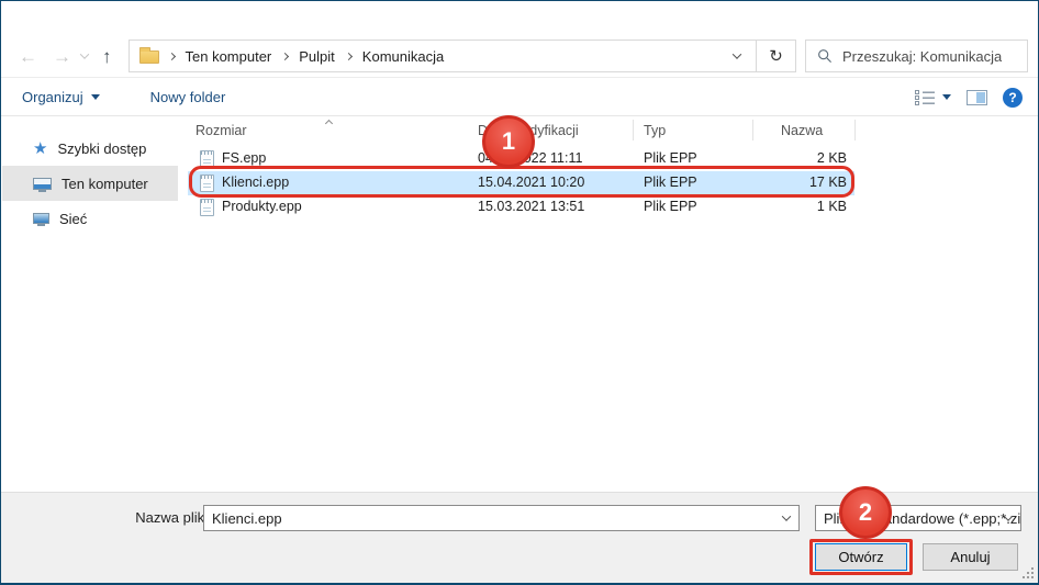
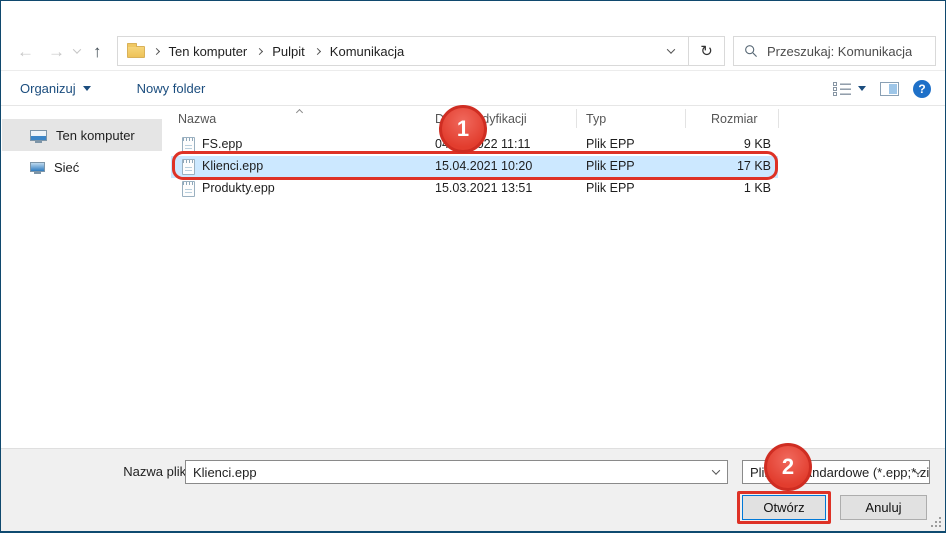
  ←
  →
  ↑
  Ten komputer
  Pulpit
  Komunikacja
  ↻
  Przeszukaj: Komunikacja
  Organizuj
  Nowy folder
  ?
- ★
- Szybki dostęp
  Ten komputer
  Sieć
- Rozmiar
+ Nazwa
  Typ
- Nazwa
+ Rozmiar
  FS.epp
  Plik EPP
- 2 KB
+ 9 KB
  Klienci.epp
  15.04.2021 10:20
  Plik EPP
  17 KB
  Produkty.epp
  15.03.2021 13:51
  Plik EPP
  1 KB
  Nazwa plik
  Klienci.epp
  Plindardowe (*.epp;*.zi
  Otwórz
  Anuluj
  1
  2
